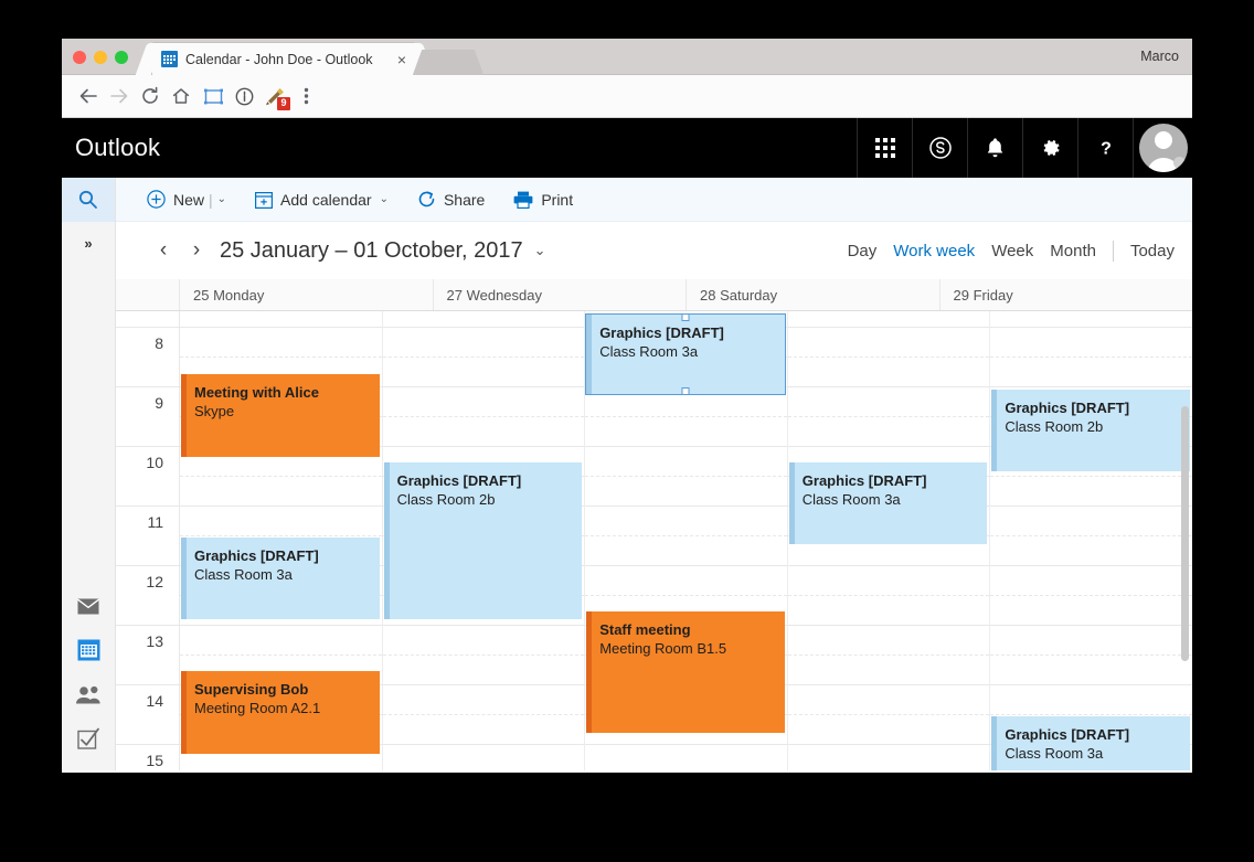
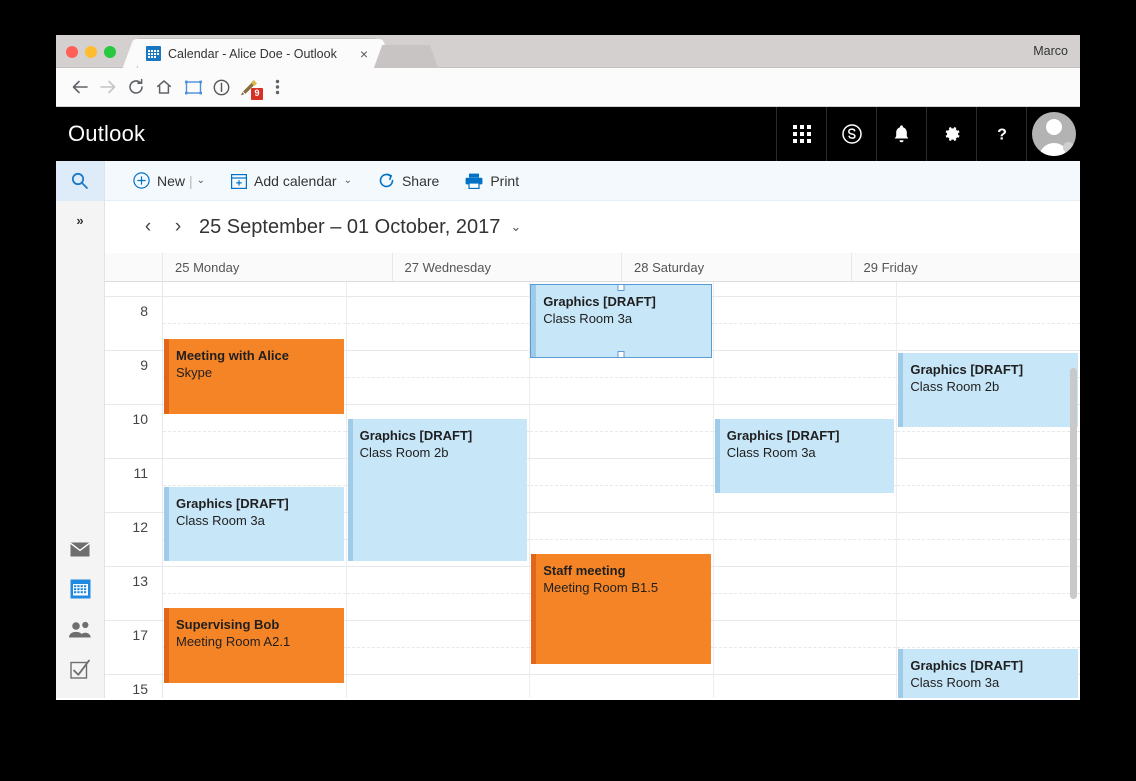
- Calendar - John Doe - Outlook
+ Calendar - Alice Doe - Outlook
  ×
  Marco
  9
  Outlook
  ?
  »
  New
  |
  ⌄
  Add calendar
  ⌄
  Share
  Print
  ‹
  ›
- 25 January – 01 October, 2017
+ 25 September – 01 October, 2017
  ⌄
- Day
- Work week
- Week
- Month
- Today
  25 Monday
  27 Wednesday
  28 Saturday
  29 Friday
  8
  9
  10
  11
  12
  13
- 14
+ 17
  15
  Meeting with Alice
  Skype
  Graphics [DRAFT]
  Class Room 3a
  Supervising Bob
  Meeting Room A2.1
  Graphics [DRAFT]
  Class Room 2b
  Graphics [DRAFT]
  Class Room 3a
  Staff meeting
  Meeting Room B1.5
  Graphics [DRAFT]
  Class Room 3a
  Graphics [DRAFT]
  Class Room 2b
  Graphics [DRAFT]
  Class Room 3a
